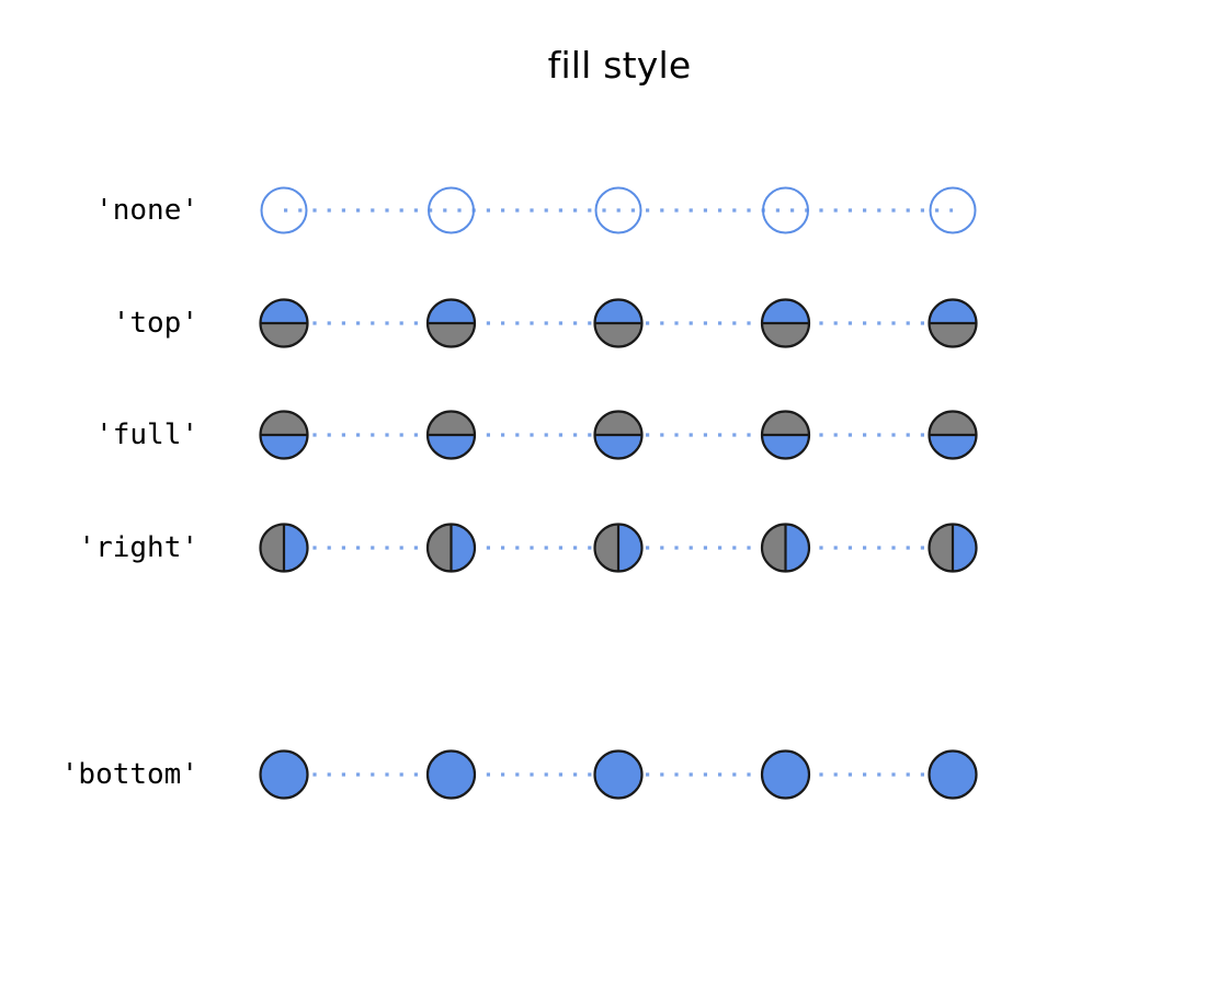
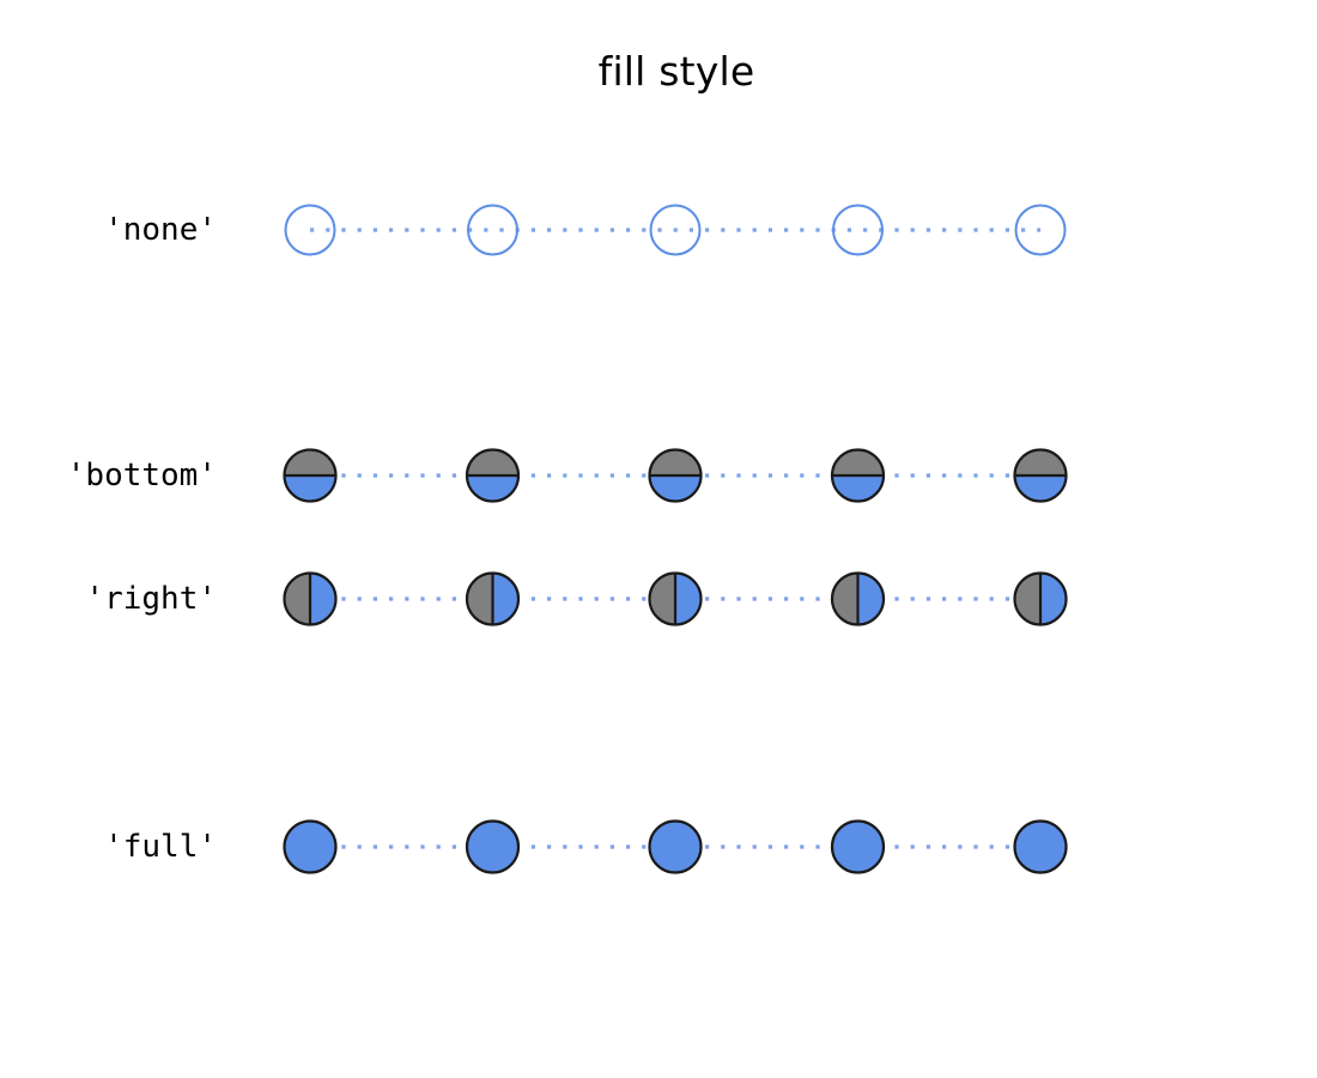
  fill style
  'none'
- 'top'
- 'full'
+ 'bottom'
  'right'
- 'bottom'
+ 'full'
